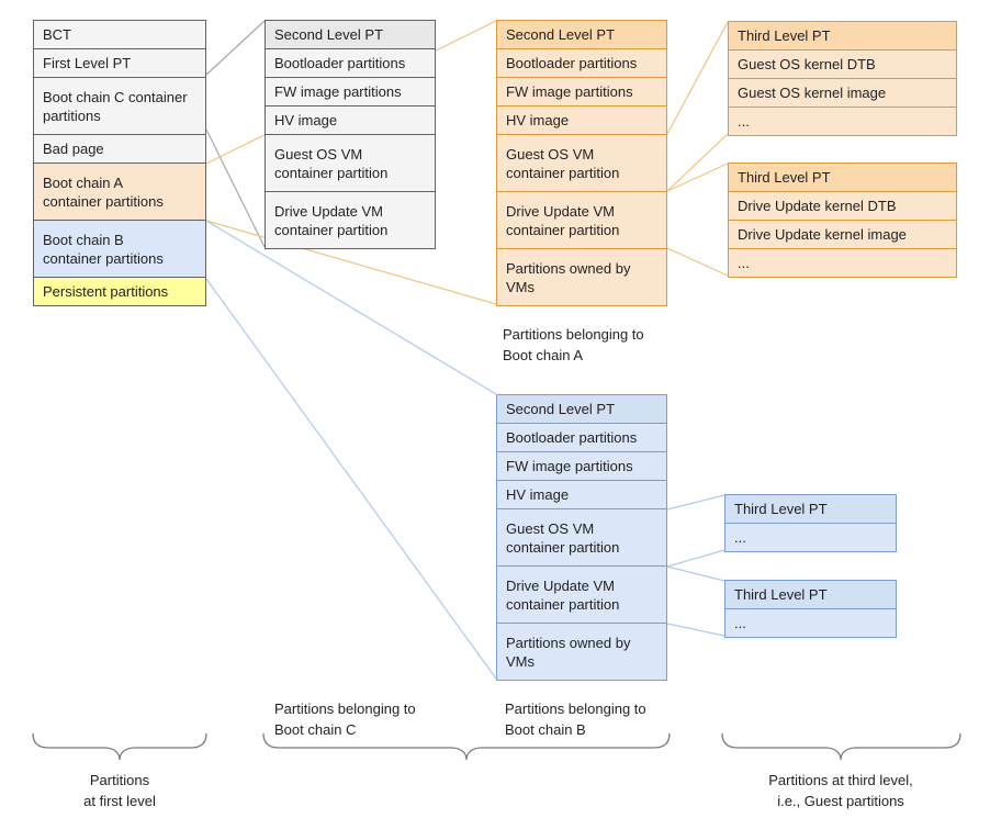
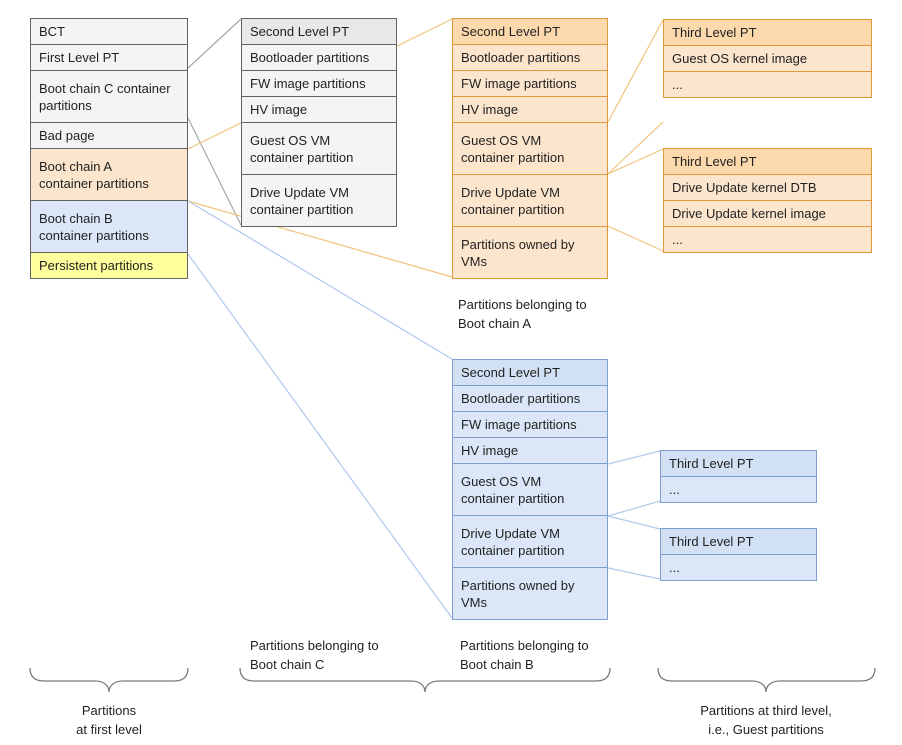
  BCT
  First Level PT
  Boot chain C container
  partitions
  Bad page
  Boot chain A
  container partitions
  Boot chain B
  container partitions
  Persistent partitions
  Second Level PT
  Bootloader partitions
  FW image partitions
  HV image
  Guest OS VM
  container partition
  Drive Update VM
  container partition
  Second Level PT
  Bootloader partitions
  FW image partitions
  HV image
  Guest OS VM
  container partition
  Drive Update VM
  container partition
  Partitions owned by
  VMs
  Second Level PT
  Bootloader partitions
  FW image partitions
  HV image
  Guest OS VM
  container partition
  Drive Update VM
  container partition
  Partitions owned by
  VMs
  Third Level PT
- Guest OS kernel DTB
  Guest OS kernel image
  ...
  Third Level PT
  Drive Update kernel DTB
  Drive Update kernel image
  ...
  Third Level PT
  ...
  Third Level PT
  ...
  Partitions belonging to
  Boot chain A
  Partitions belonging to
  Boot chain C
  Partitions belonging to
  Boot chain B
  Partitions
  at first level
  Partitions at third level,
  i.e., Guest partitions
